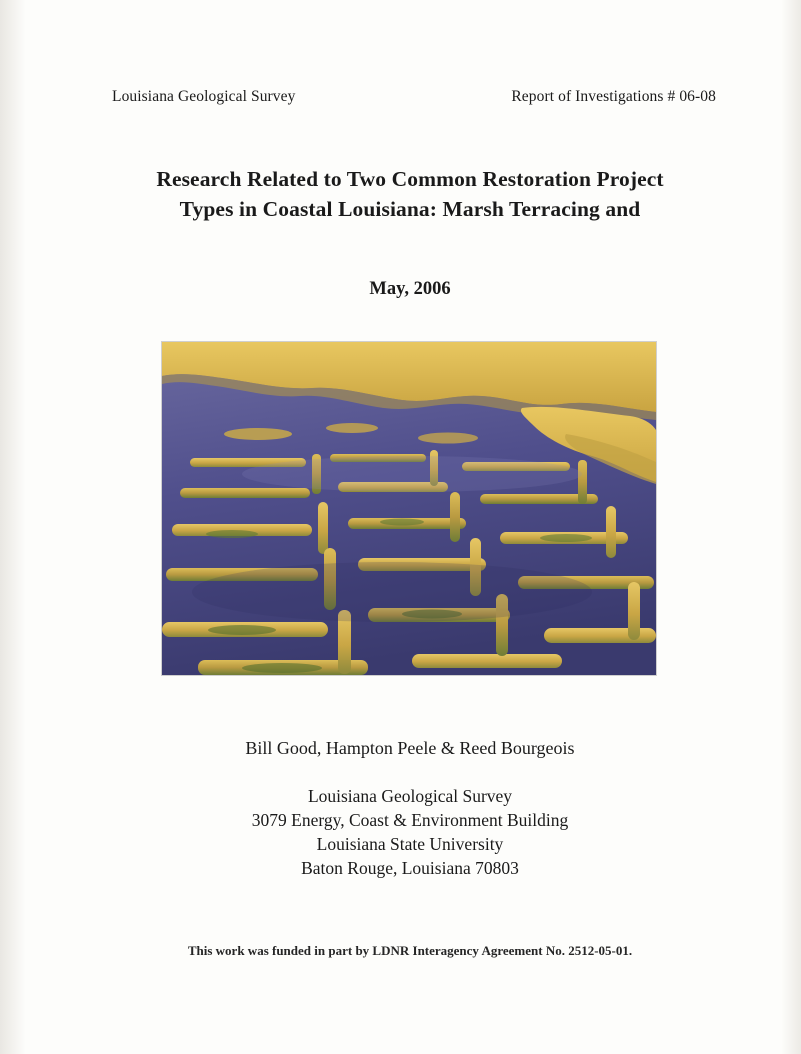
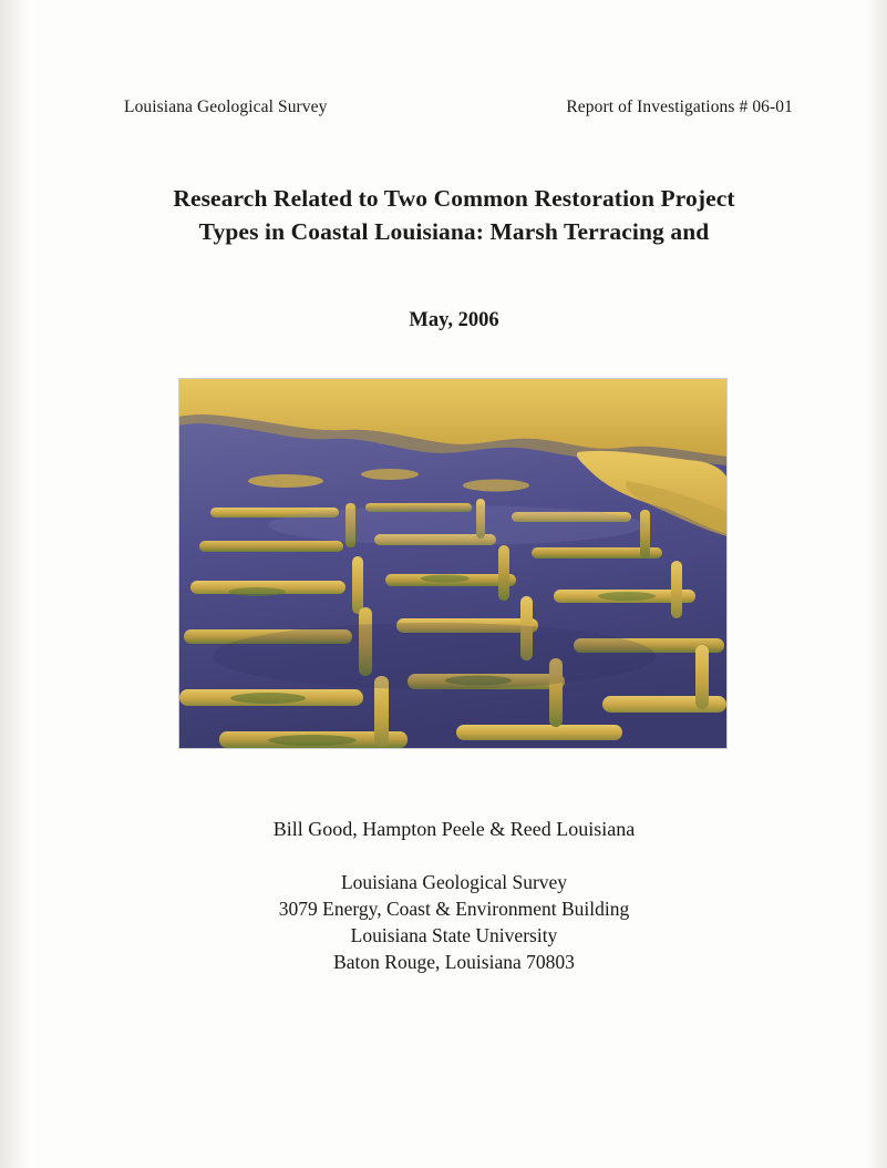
  Louisiana Geological Survey
- Report of Investigations # 06-08
+ Report of Investigations # 06-01
  Research Related to Two Common Restoration Project
  Types in Coastal Louisiana: Marsh Terracing and
  May, 2006
- Bill Good, Hampton Peele & Reed Bourgeois
+ Bill Good, Hampton Peele & Reed Louisiana
  Louisiana Geological Survey
  3079 Energy, Coast & Environment Building
  Louisiana State University
  Baton Rouge, Louisiana 70803
- This work was funded in part by LDNR Interagency Agreement No. 2512-05-01.
